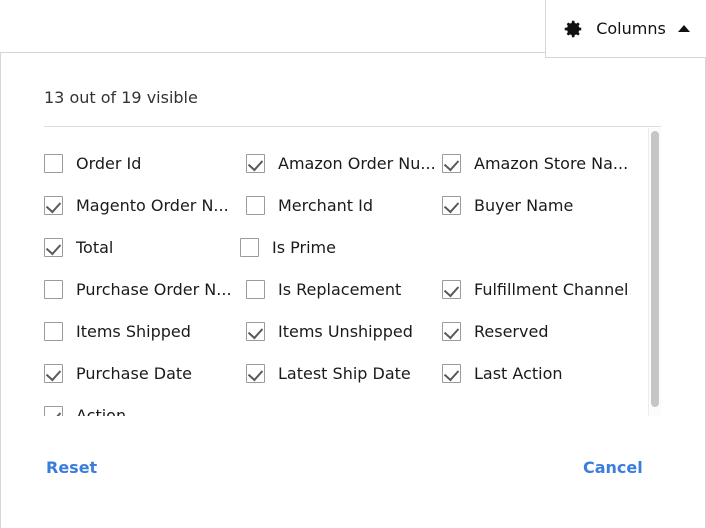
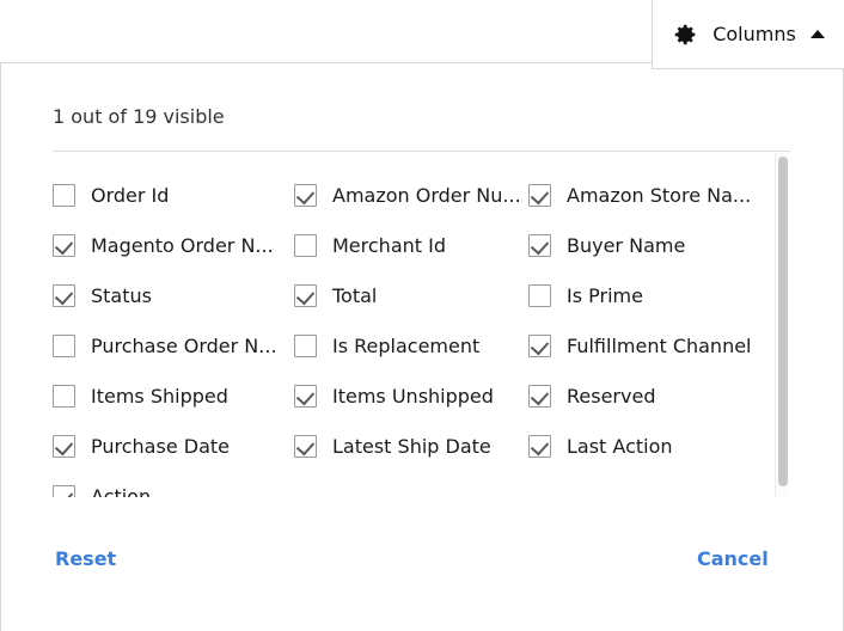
- 13 out of 19 visible
+ 1 out of 19 visible
  Order Id
  Amazon Order Nu...
  Amazon Store Na...
  Magento Order N...
  Merchant Id
  Buyer Name
+ Status
  Total
  Is Prime
  Purchase Order N...
  Is Replacement
  Fulfillment Channel
  Items Shipped
  Items Unshipped
  Reserved
  Purchase Date
  Latest Ship Date
  Last Action
  Action
  Reset
  Cancel
  Columns
